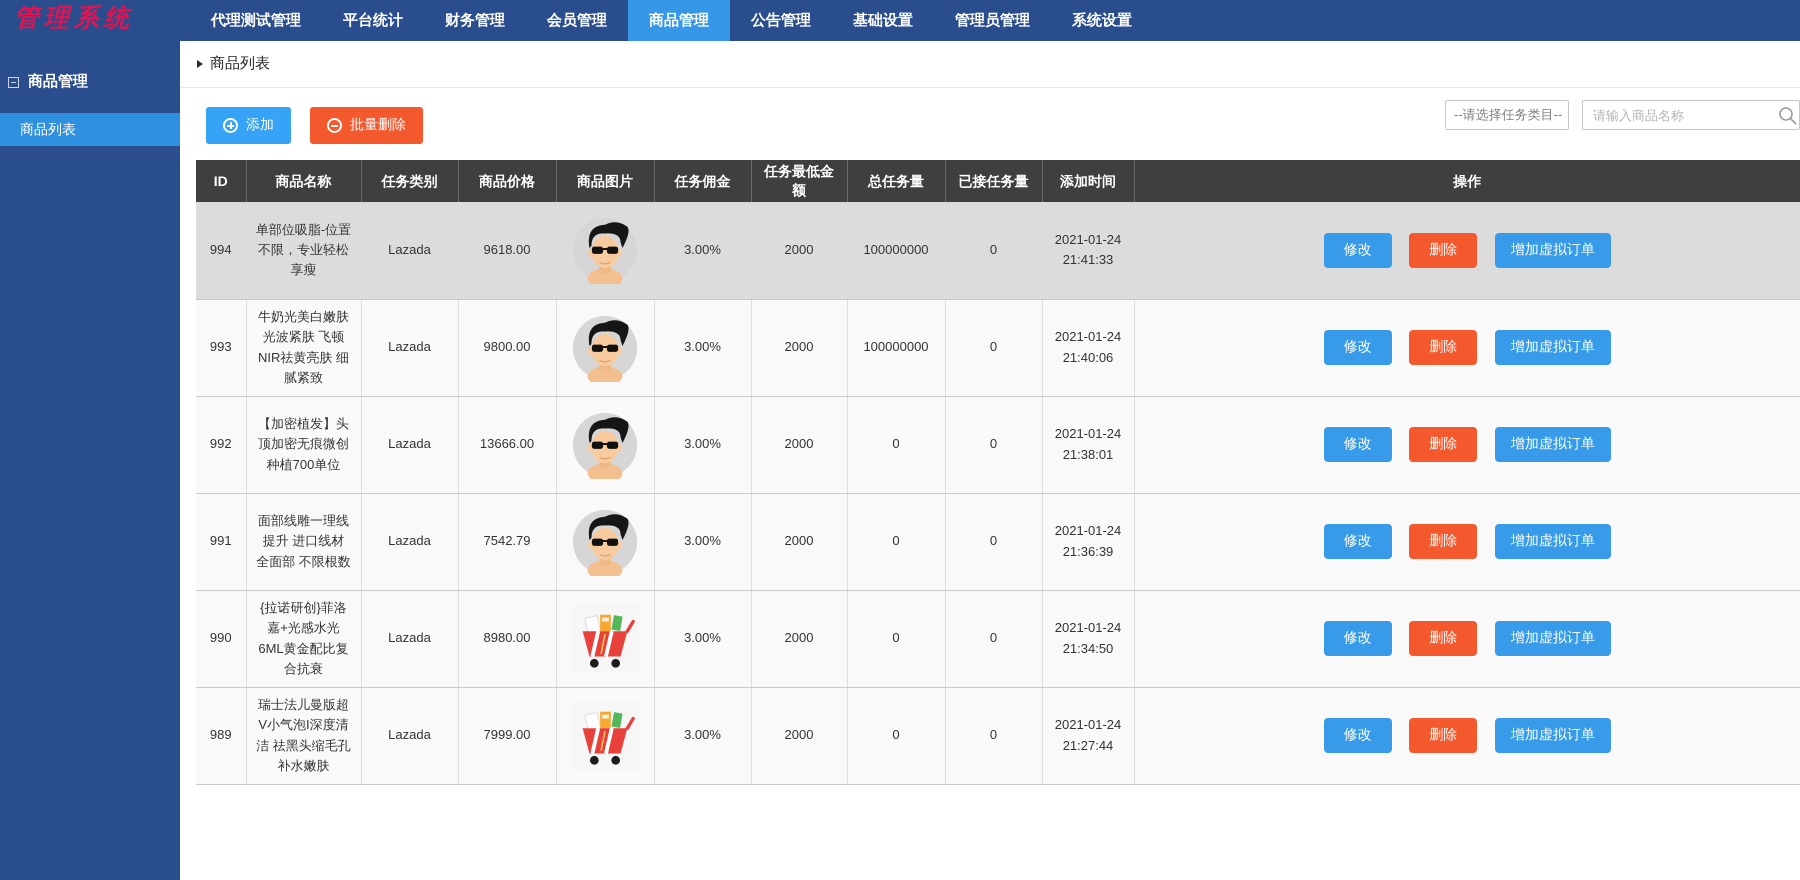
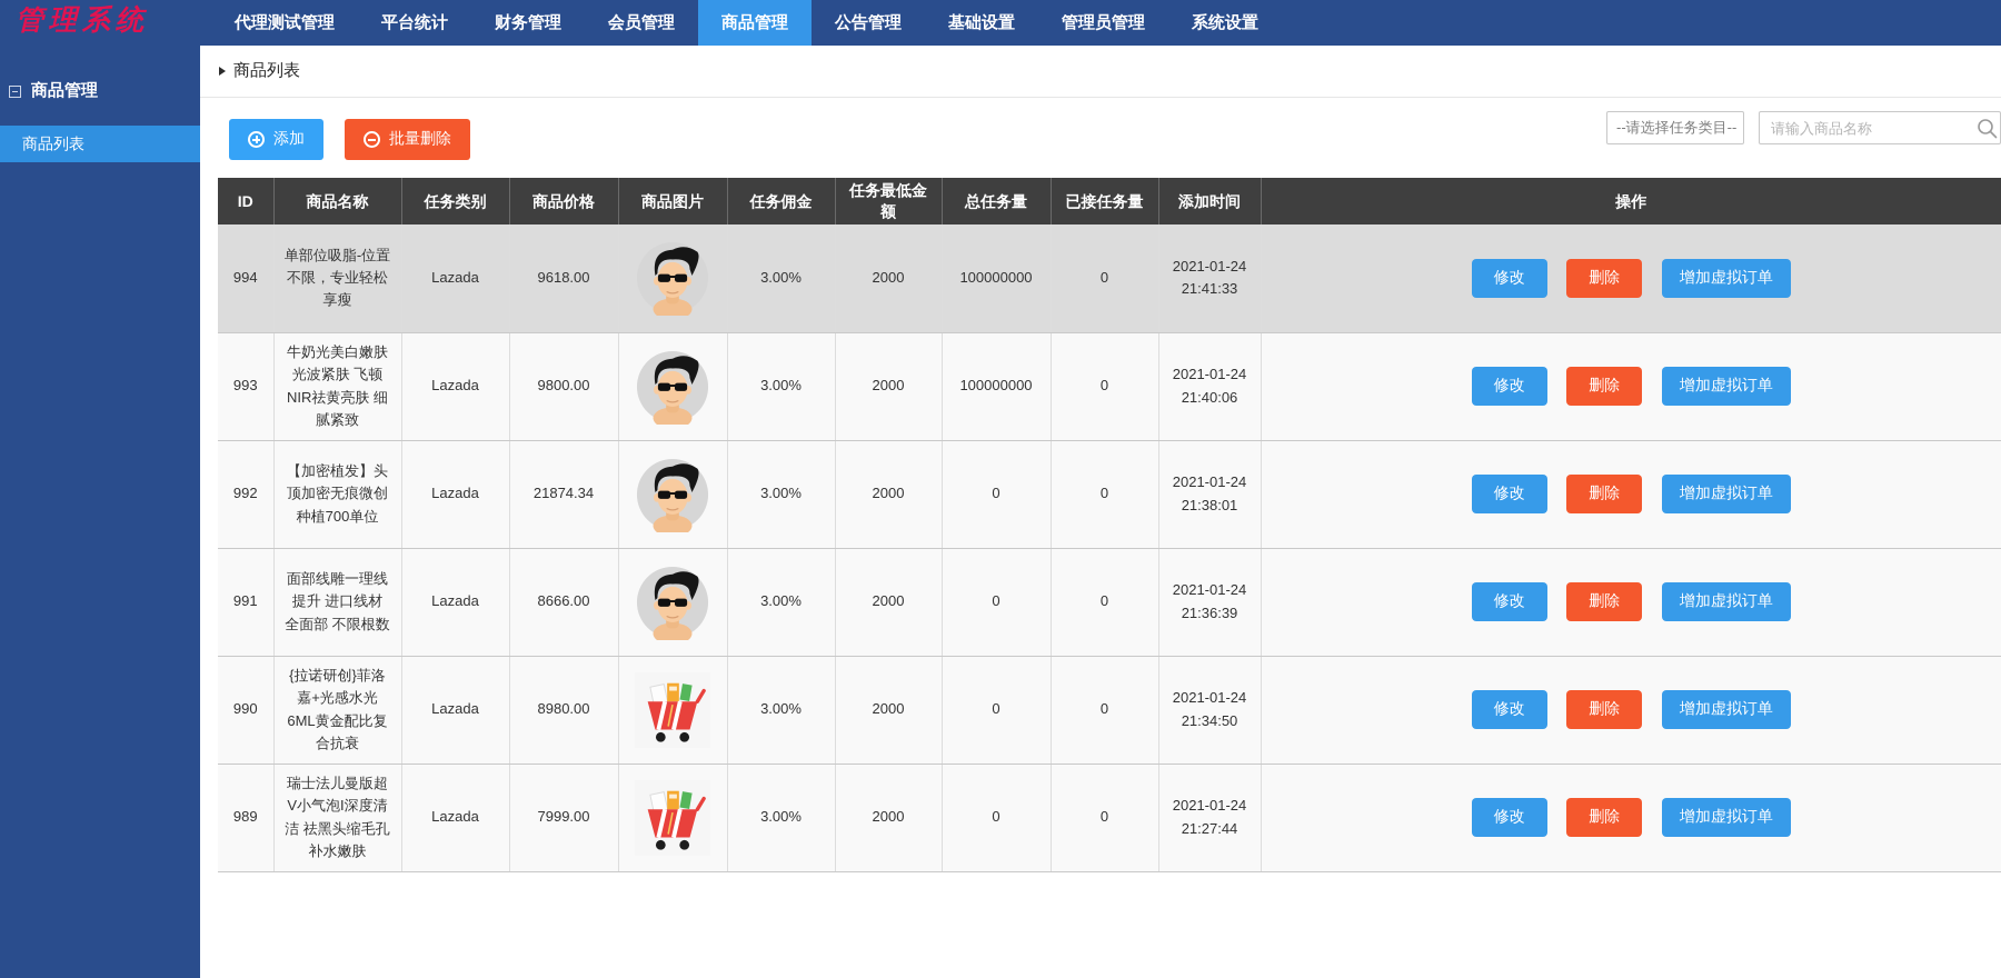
  管理系统
  代理测试管理
  平台统计
  财务管理
  会员管理
  商品管理
  公告管理
  基础设置
  管理员管理
  系统设置
  商品管理
  商品列表
  商品列表
  添加
  批量删除
  --请选择任务类目--
  请输入商品名称
  ID	商品名称	任务类别	商品价格	商品图片	任务佣金	任务最低金额	总任务量	已接任务量	添加时间	操作
  994	单部位吸脂-位置不限，专业轻松享瘦	Lazada	9618.00		3.00%	2000	100000000	0	2021-01-24 21:41:33	修改 删除 增加虚拟订单
  993	牛奶光美白嫩肤光波紧肤 飞顿NIR祛黄亮肤 细腻紧致	Lazada	9800.00		3.00%	2000	100000000	0	2021-01-24 21:40:06	修改 删除 增加虚拟订单
- 992	【加密植发】头顶加密无痕微创种植700单位	Lazada	13666.00		3.00%	2000	0	0	2021-01-24 21:38:01	修改 删除 增加虚拟订单
+ 992	【加密植发】头顶加密无痕微创种植700单位	Lazada	21874.34		3.00%	2000	0	0	2021-01-24 21:38:01	修改 删除 增加虚拟订单
- 991	面部线雕一理线提升 进口线材 全面部 不限根数	Lazada	7542.79		3.00%	2000	0	0	2021-01-24 21:36:39	修改 删除 增加虚拟订单
+ 991	面部线雕一理线提升 进口线材 全面部 不限根数	Lazada	8666.00		3.00%	2000	0	0	2021-01-24 21:36:39	修改 删除 增加虚拟订单
  990	{拉诺研创}菲洛嘉+光感水光6ML黄金配比复合抗衰	Lazada	8980.00		3.00%	2000	0	0	2021-01-24 21:34:50	修改 删除 增加虚拟订单
  989	瑞士法儿曼版超V小气泡I深度清洁 祛黑头缩毛孔 补水嫩肤	Lazada	7999.00		3.00%	2000	0	0	2021-01-24 21:27:44	修改 删除 增加虚拟订单
